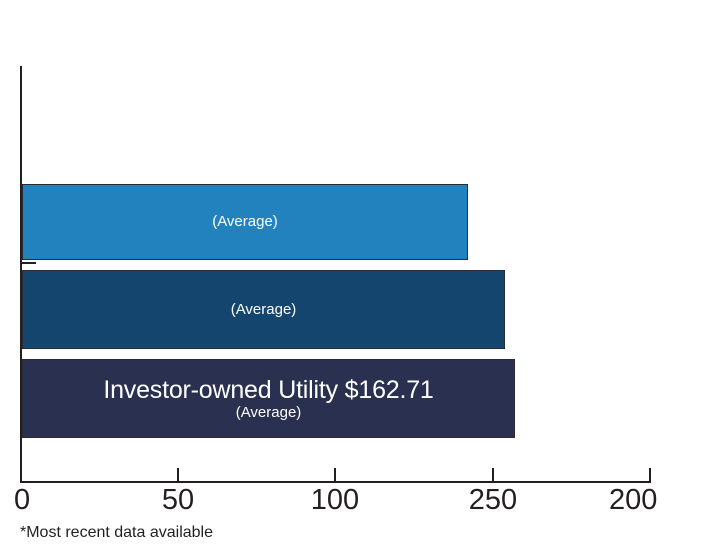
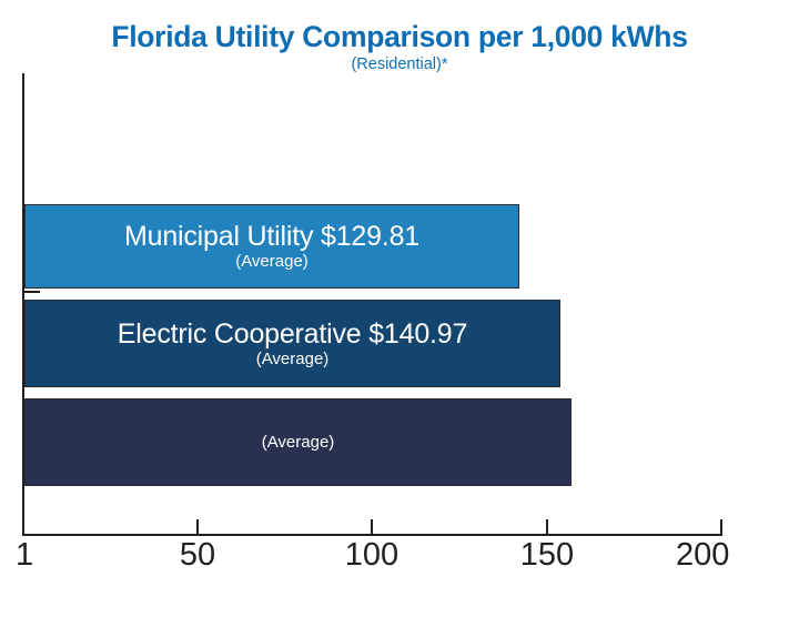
+ Florida Utility Comparison per 1,000 kWhs
+ (Residential)*
- 0
+ 1
  50
  100
- 250
+ 150
  200
+ Municipal Utility $129.81
  (Average)
+ Electric Cooperative $140.97
  (Average)
- Investor-owned Utility $162.71
  (Average)
- *Most recent data available
